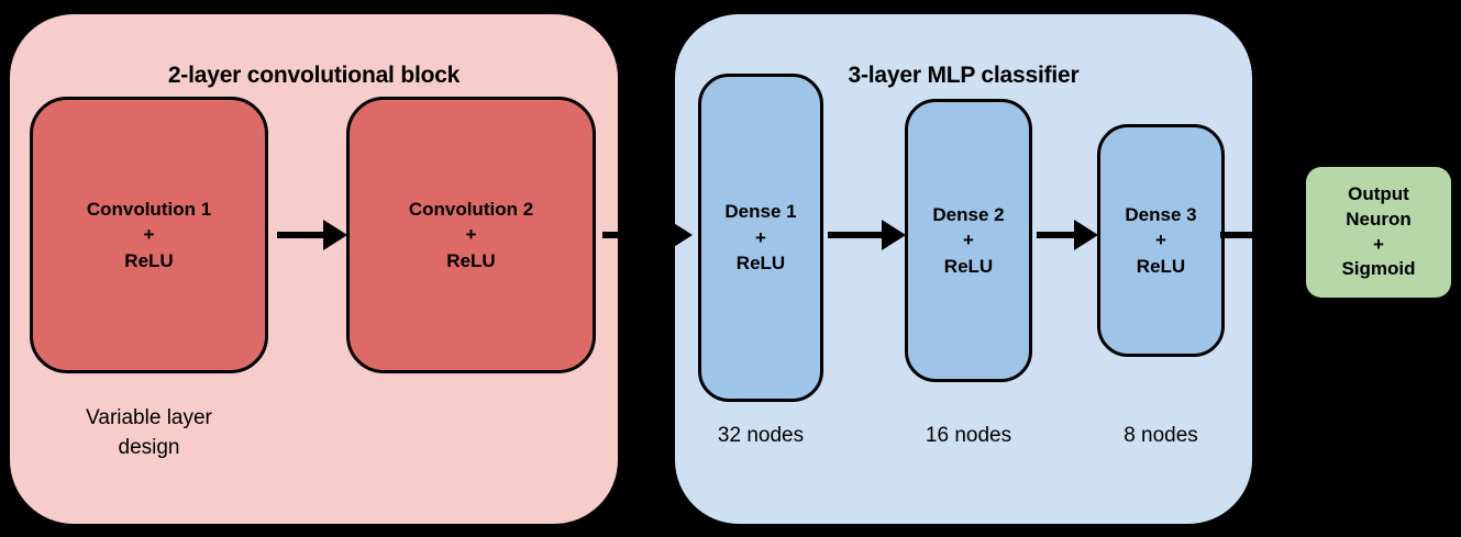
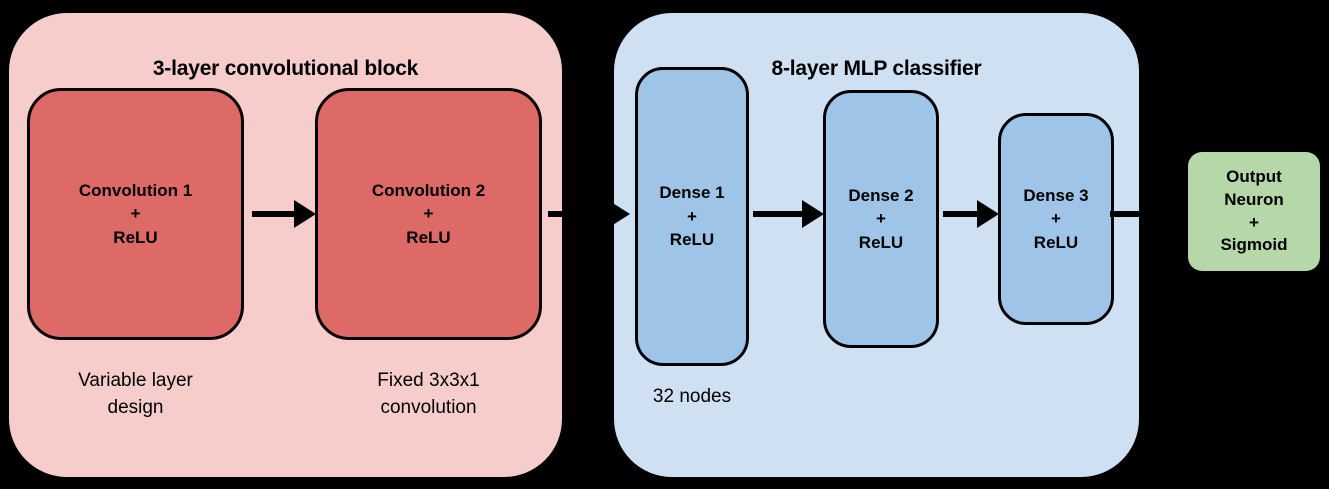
- 2-layer convolutional block
+ 3-layer convolutional block
  Convolution 1
  +
  ReLU
  Variable layer
  design
  Convolution 2
  +
  ReLU
+ Fixed 3x3x1
+ convolution
- 3-layer MLP classifier
+ 8-layer MLP classifier
  Dense 1
  +
  ReLU
  32 nodes
  Dense 2
  +
  ReLU
- 16 nodes
  Dense 3
  +
  ReLU
- 8 nodes
  Output
  Neuron
  +
  Sigmoid
